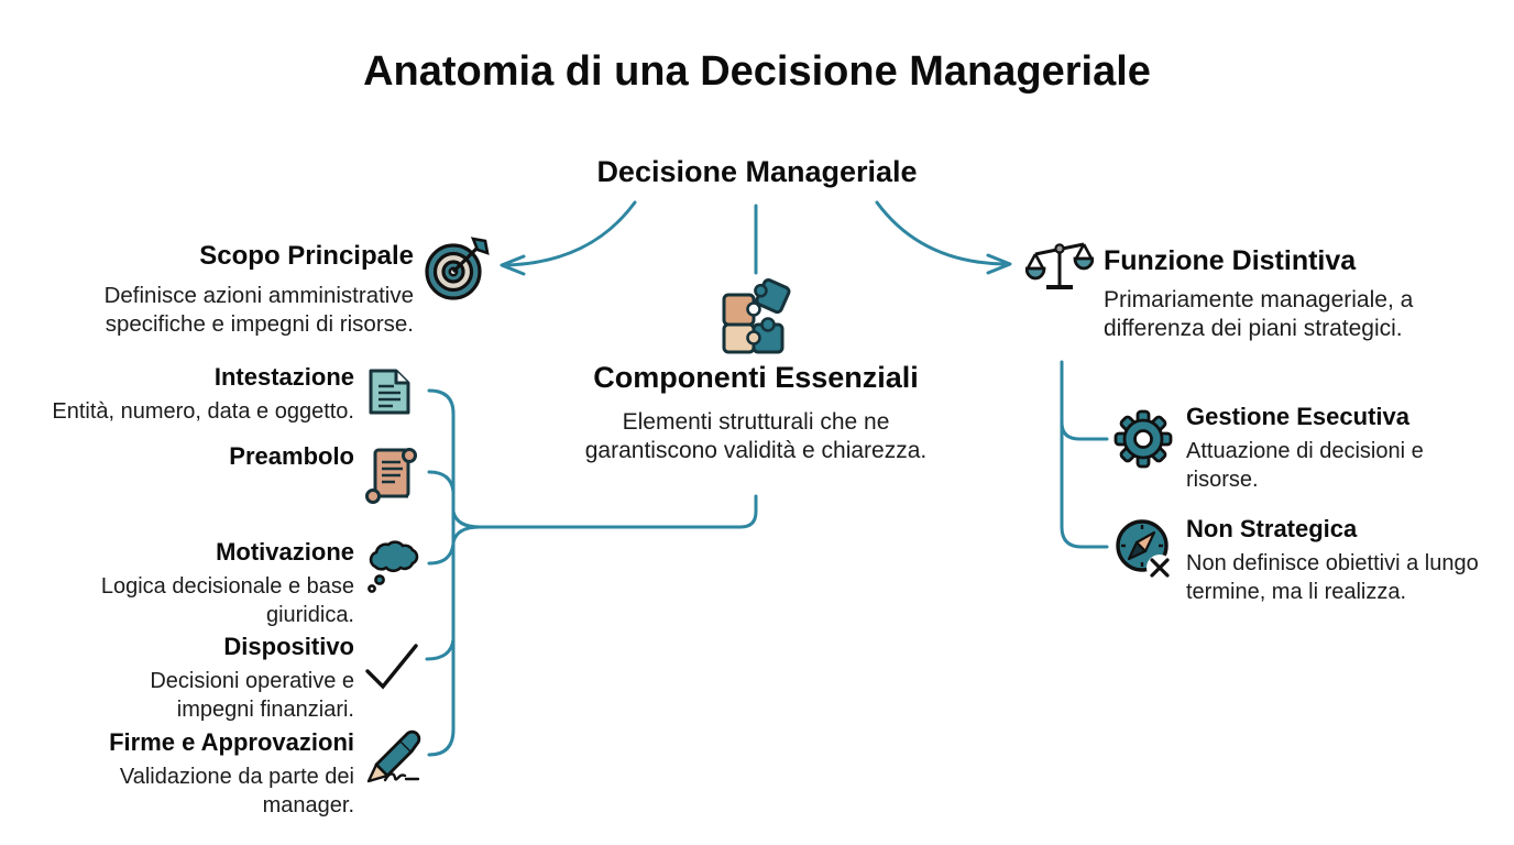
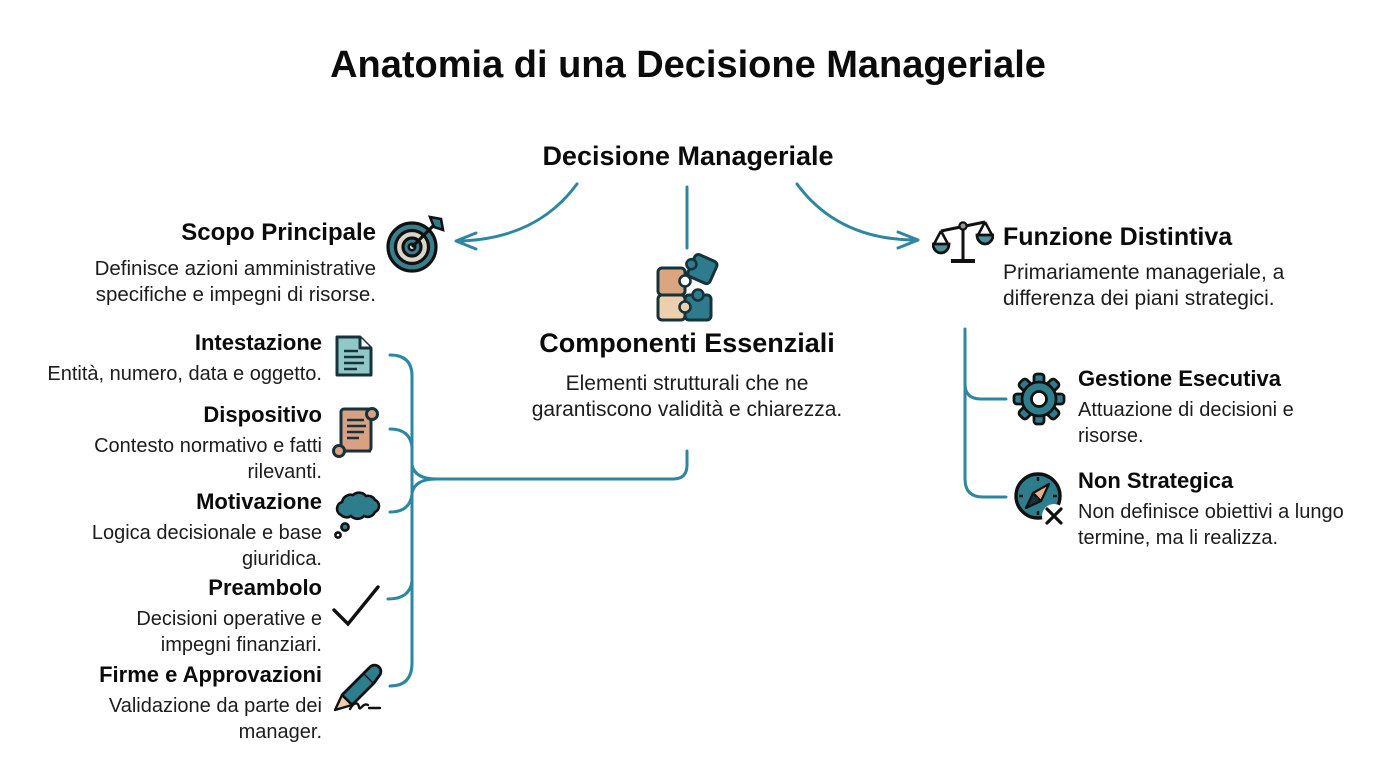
  Anatomia di una Decisione Manageriale
  Decisione Manageriale
  Scopo Principale
  Definisce azioni amministrative specifiche e impegni di risorse.
  Componenti Essenziali
  Elementi strutturali che ne garantiscono validità e chiarezza.
  Funzione Distintiva
  Primariamente manageriale, a differenza dei piani strategici.
  Intestazione
  Entità, numero, data e oggetto.
- Preambolo
+ Dispositivo
+ Contesto normativo e fatti rilevanti.
  Motivazione
  Logica decisionale e base giuridica.
- Dispositivo
+ Preambolo
  Decisioni operative e impegni finanziari.
  Firme e Approvazioni
  Validazione da parte dei manager.
  Gestione Esecutiva
  Attuazione di decisioni e risorse.
  Non Strategica
  Non definisce obiettivi a lungo termine, ma li realizza.
